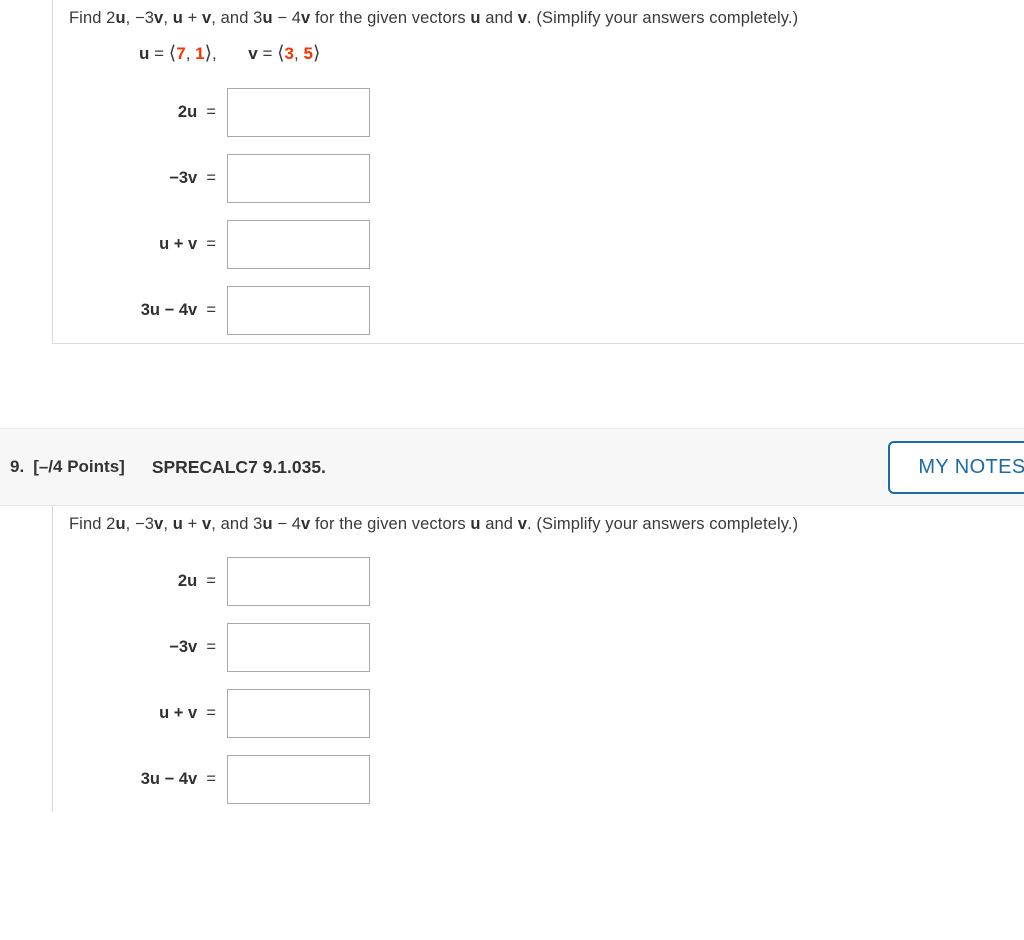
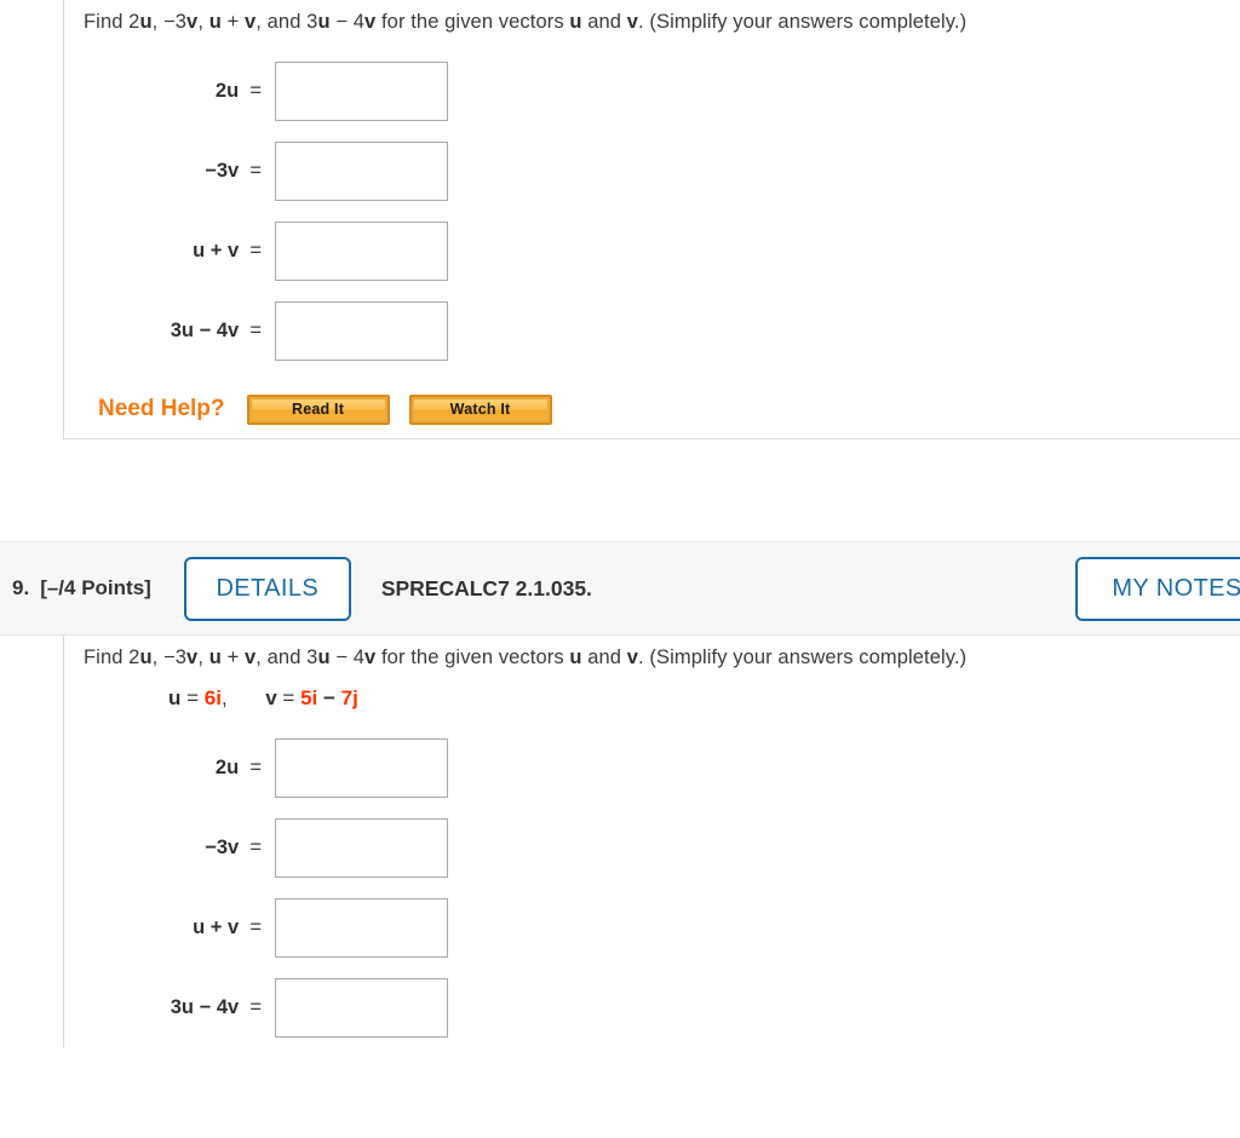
  Find 2u, −3v, u + v, and 3u − 4v for the given vectors u and v. (Simplify your answers completely.)
- u = ⟨7, 1⟩, v = ⟨3, 5⟩
  2u =
  −3v =
  u + v =
  3u − 4v =
+ Need Help?
+ Read It
+ Watch It
  9.
  [–/4 Points]
+ DETAILS
- SPRECALC7 9.1.035.
+ SPRECALC7 2.1.035.
  MY NOTES
  Find 2u, −3v, u + v, and 3u − 4v for the given vectors u and v. (Simplify your answers completely.)
+ u = 6i, v = 5i − 7j
  2u =
  −3v =
  u + v =
  3u − 4v =
